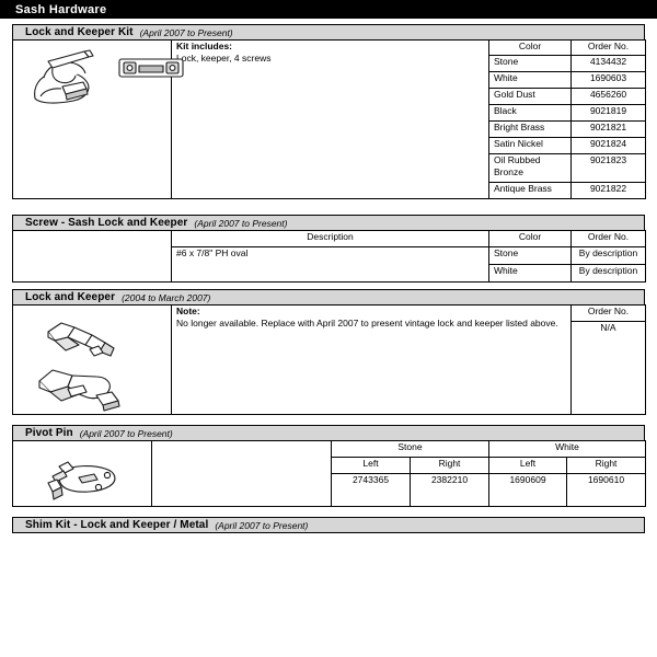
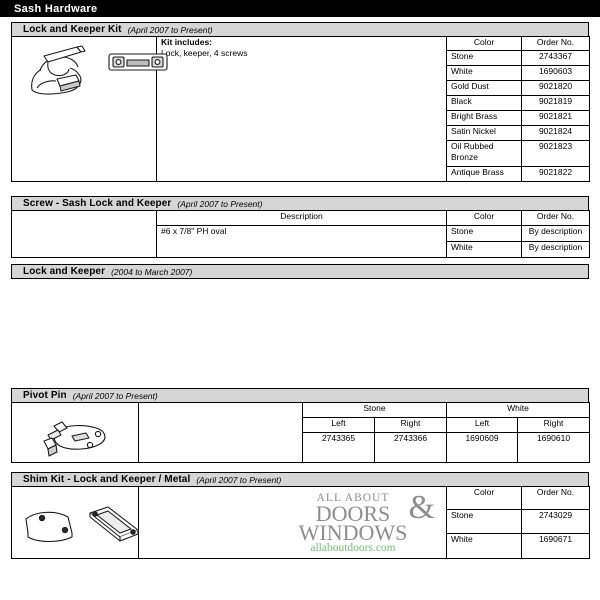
  Sash Hardware
  Lock and Keeper Kit
  (April 2007 to Present)
  	Kit includes: Lock, keeper, 4 screws	Color	Order No.
- Stone	4134432
+ Stone	2743367
  White	1690603
- Gold Dust	4656260
+ Gold Dust	9021820
  Black	9021819
  Bright Brass	9021821
  Satin Nickel	9021824
  Oil Rubbed Bronze	9021823
  Antique Brass	9021822
  Screw - Sash Lock and Keeper
  (April 2007 to Present)
  	Description	Color	Order No.
  #6 x 7/8" PH oval	Stone	By description
  White	By description
  Lock and Keeper
  (2004 to March 2007)
- 	Note: No longer available. Replace with April 2007 to present vintage lock and keeper listed above.	Order No.
- N/A
  Pivot Pin
  (April 2007 to Present)
  		Stone	White
  Left	Right	Left	Right
- 2743365	2382210	1690609	1690610
+ 2743365	2743366	1690609	1690610
  Shim Kit - Lock and Keeper / Metal
  (April 2007 to Present)
+ 	ALL ABOUT DOORS WINDOWS allaboutdoors.com &	Color	Order No.
+ Stone	2743029
+ White	1690671
